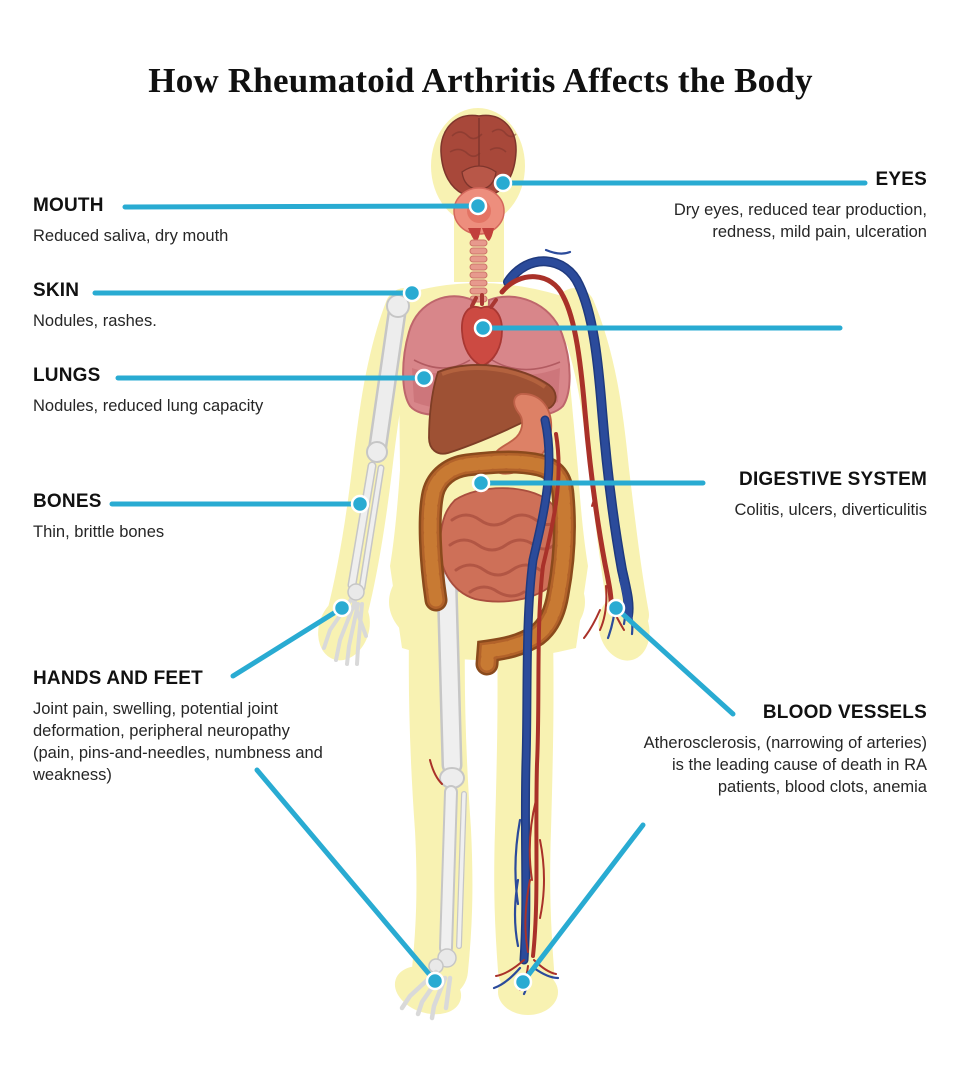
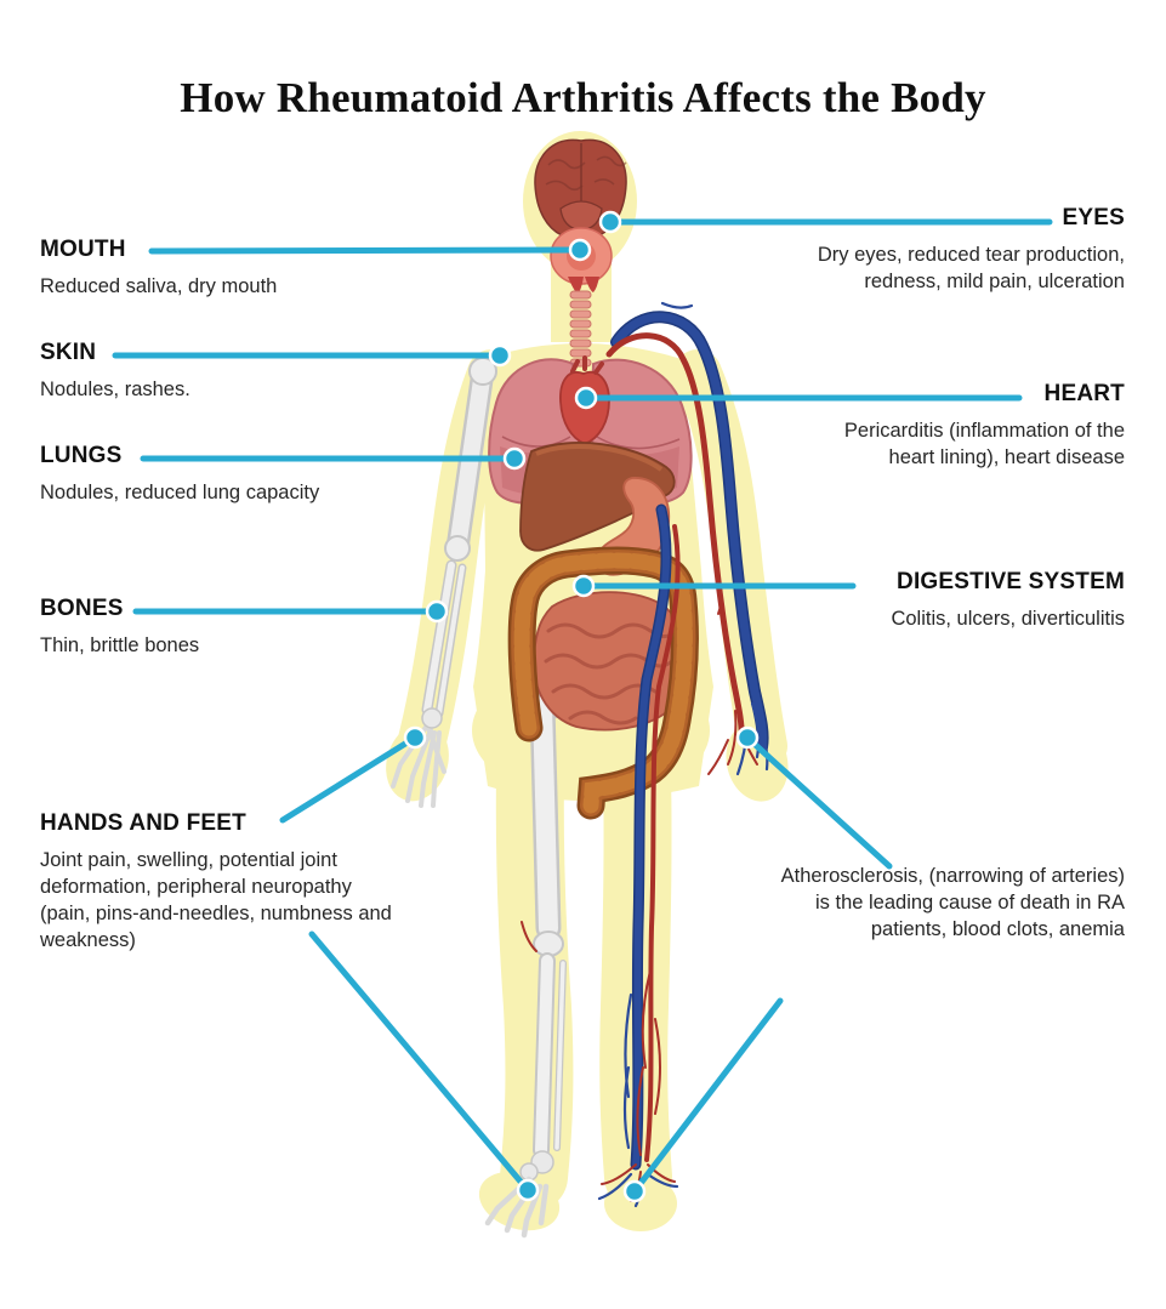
  How Rheumatoid Arthritis Affects the Body
  MOUTH
  Reduced saliva, dry mouth
  SKIN
  Nodules, rashes.
  LUNGS
  Nodules, reduced lung capacity
  BONES
  Thin, brittle bones
  HANDS AND FEET
  Joint pain, swelling, potential joint deformation, peripheral neuropathy (pain, pins-and-needles, numbness and weakness)
  EYES
  Dry eyes, reduced tear production, redness, mild pain, ulceration
+ HEART
+ Pericarditis (inflammation of the heart lining), heart disease
  DIGESTIVE SYSTEM
  Colitis, ulcers, diverticulitis
- BLOOD VESSELS
  Atherosclerosis, (narrowing of arteries) is the leading cause of death in RA patients, blood clots, anemia
